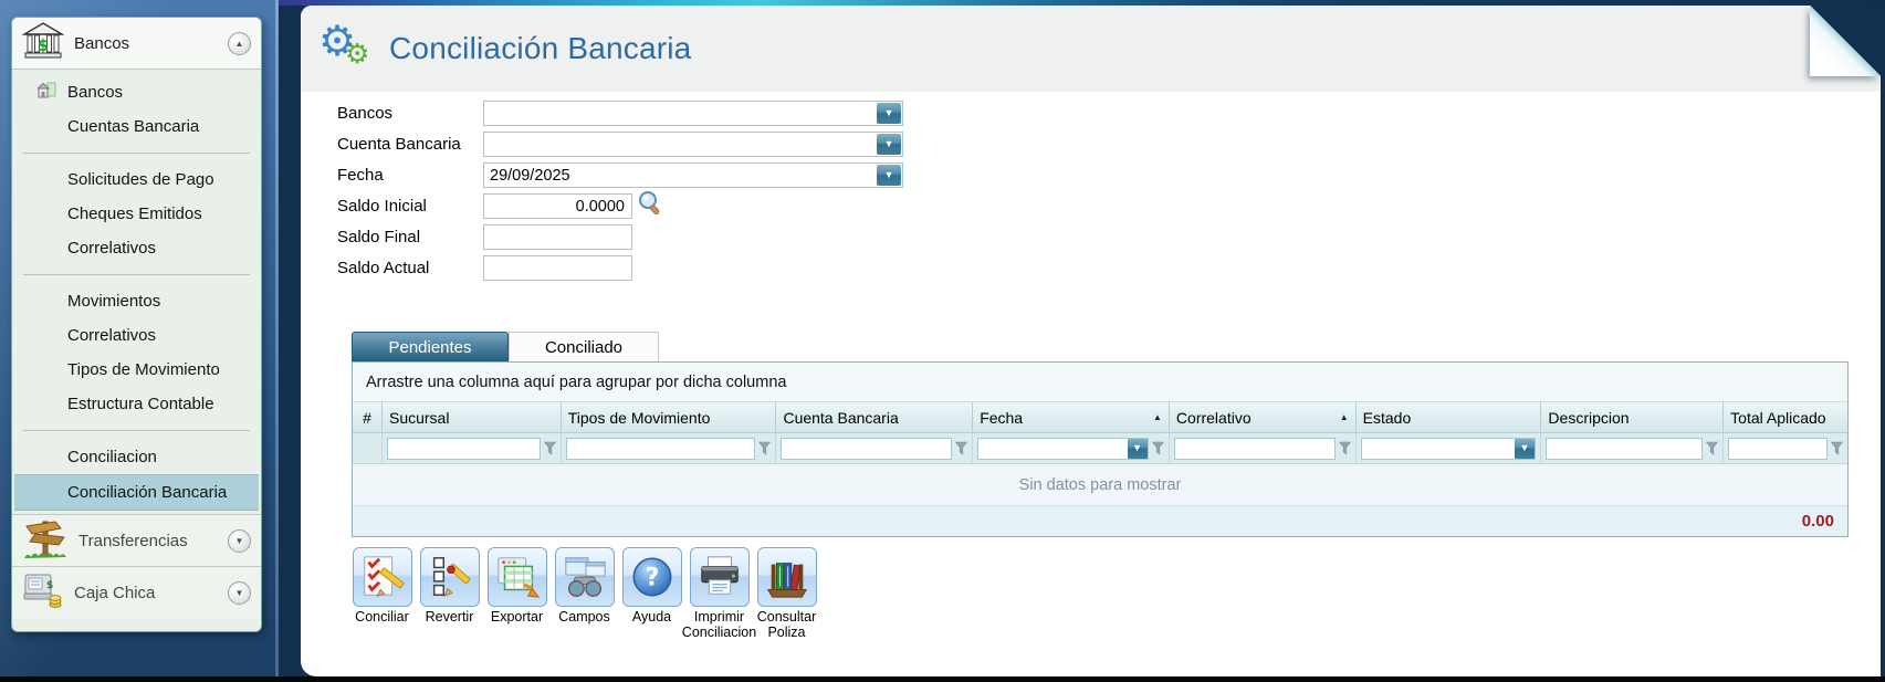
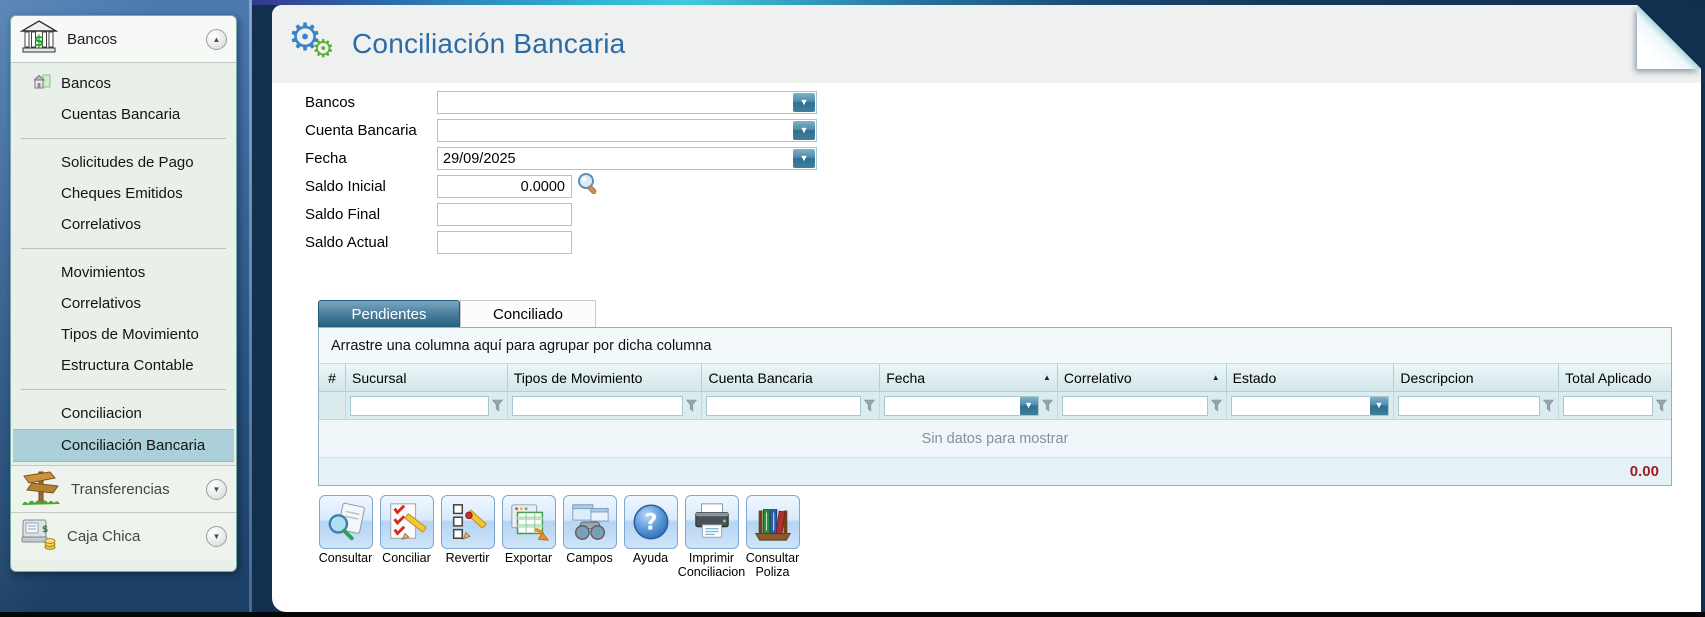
  $
  Bancos
  ▲
  Bancos
  Cuentas Bancaria
  Solicitudes de Pago
  Cheques Emitidos
  Correlativos
  Movimientos
  Correlativos
  Tipos de Movimiento
  Estructura Contable
  Conciliacion
  Conciliación Bancaria
  Transferencias
  ▼
  $
  Caja Chica
  ▼
  ⚙
  ⚙
  Conciliación Bancaria
  Bancos
  ▼
  Cuenta Bancaria
  ▼
  Fecha
  29/09/2025
  ▼
  Saldo Inicial
  0.0000
  Saldo Final
  Saldo Actual
  Pendientes
  Conciliado
  Arrastre una columna aquí para agrupar por dicha columna
  #
  Sucursal
  Tipos de Movimiento
  Cuenta Bancaria
  Fecha
  ▲
  Correlativo
  ▲
  Estado
  Descripcion
  Total Aplicado
  ▼
  ▼
  Sin datos para mostrar
  0.00
+ Consultar
  Conciliar
  Revertir
  Exportar
  Campos
  ?
  Ayuda
  Imprimir Conciliacion
  Consultar Poliza
